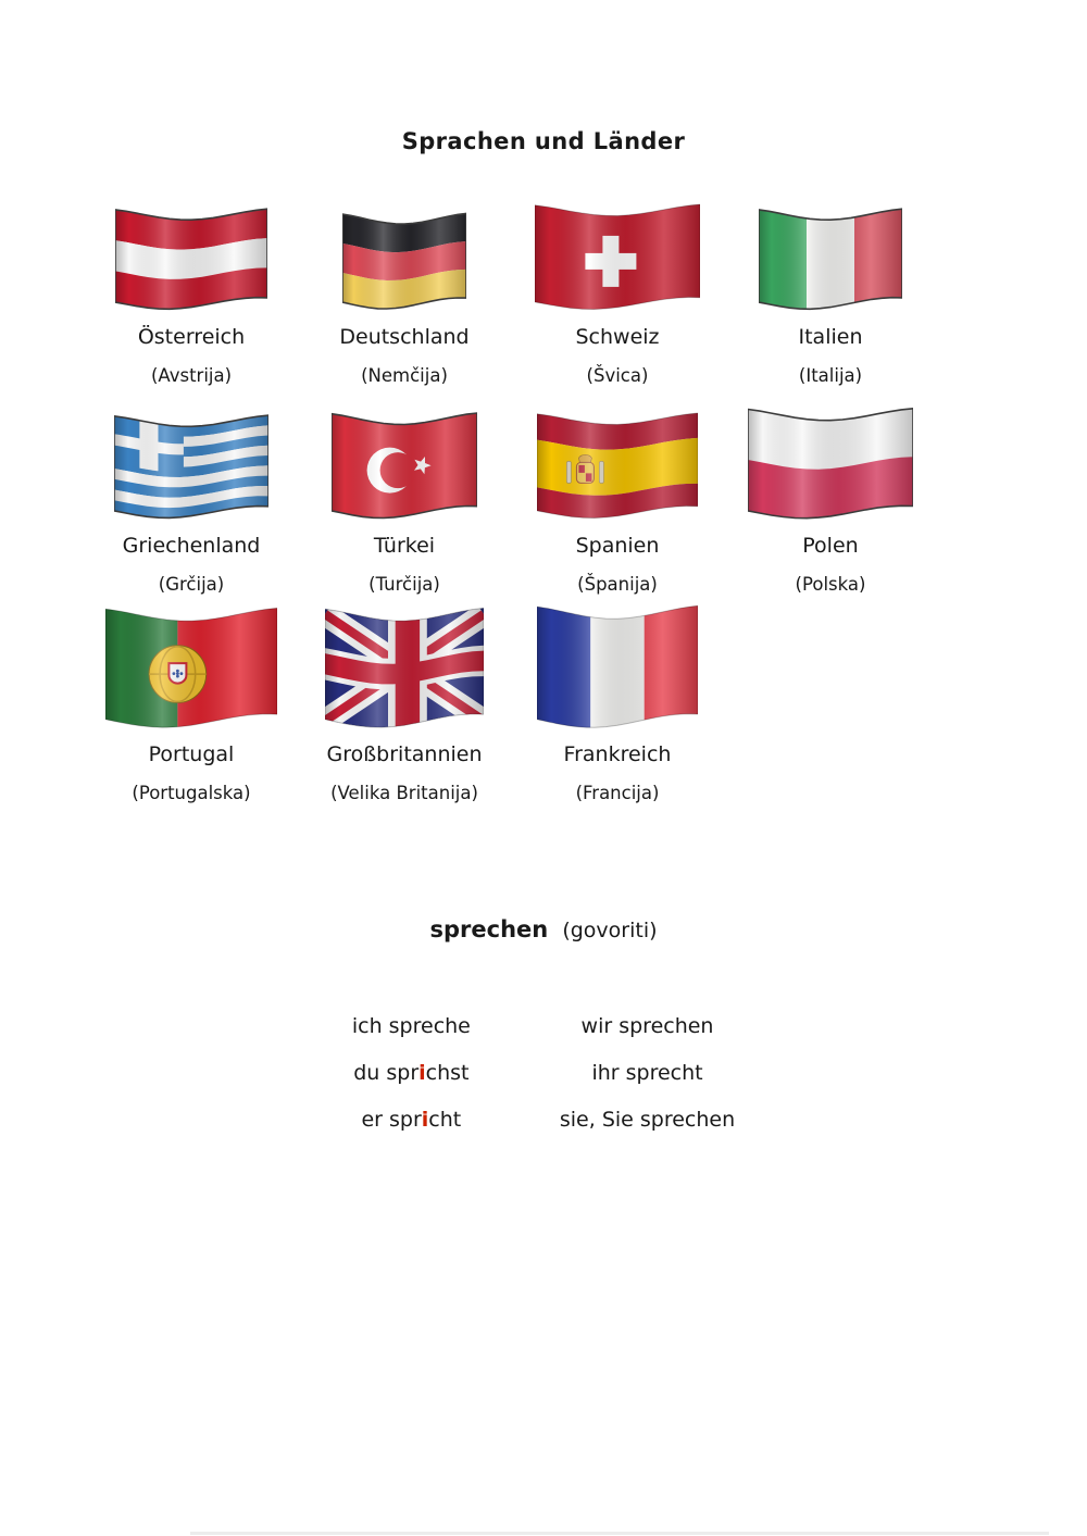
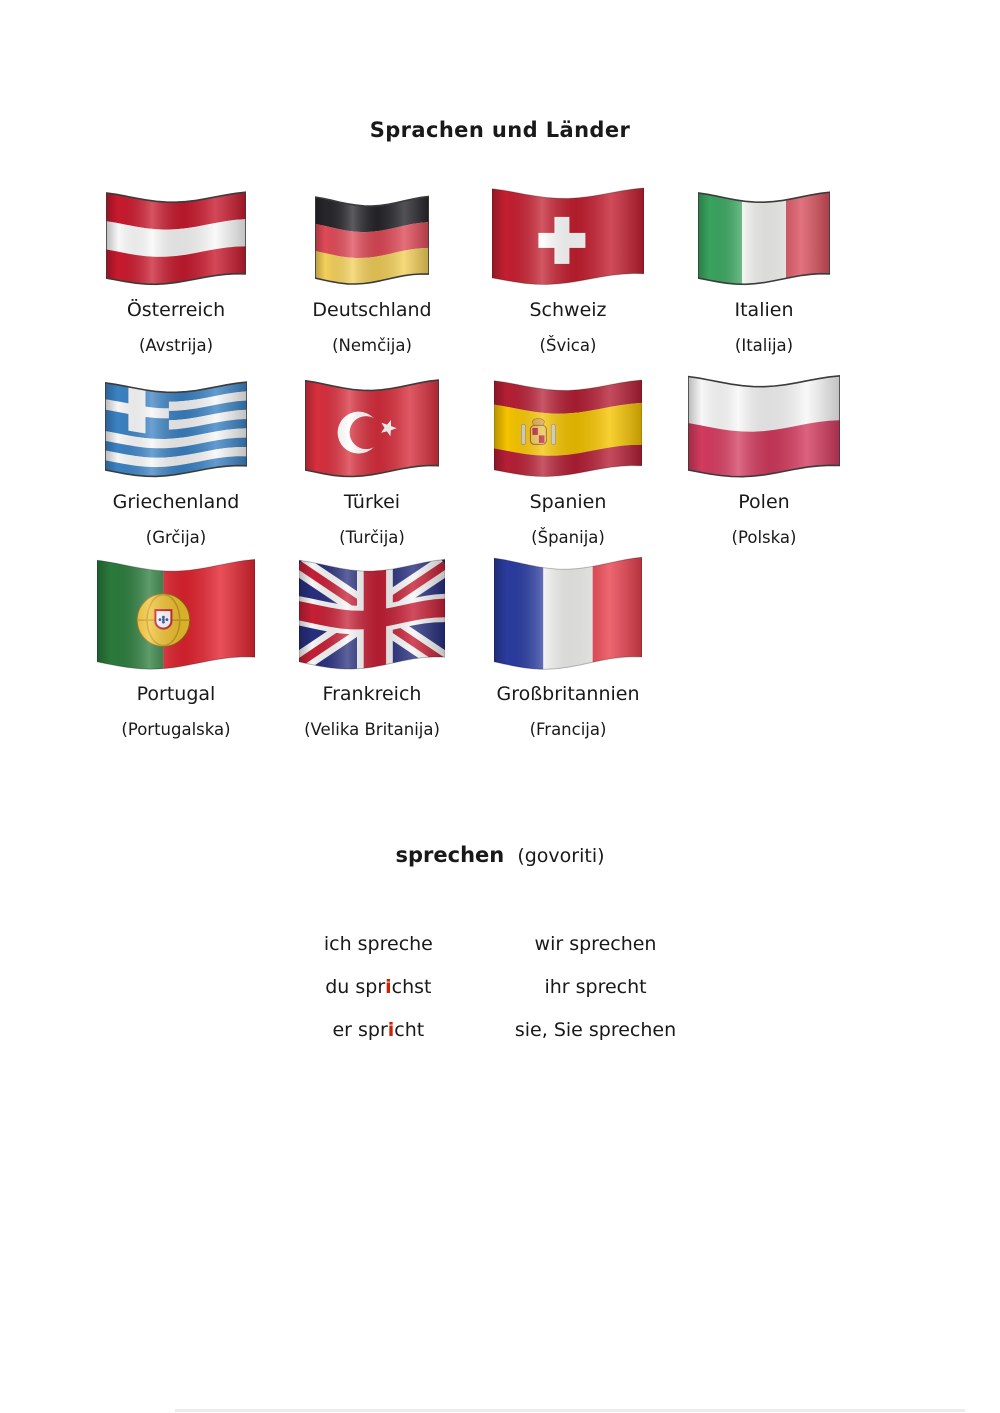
  Sprachen und Länder
  Österreich
  (Avstrija)
  Deutschland
  (Nemčija)
  Schweiz
  (Švica)
  Italien
  (Italija)
  Griechenland
  (Grčija)
  Türkei
  (Turčija)
  Spanien
  (Španija)
  Polen
  (Polska)
  Portugal
  (Portugalska)
- Großbritannien
+ Frankreich
  (Velika Britanija)
- Frankreich
+ Großbritannien
  (Francija)
  sprechen (govoriti)
  ich spreche
  du sprichst
  er spricht
  wir sprechen
  ihr sprecht
  sie, Sie sprechen
